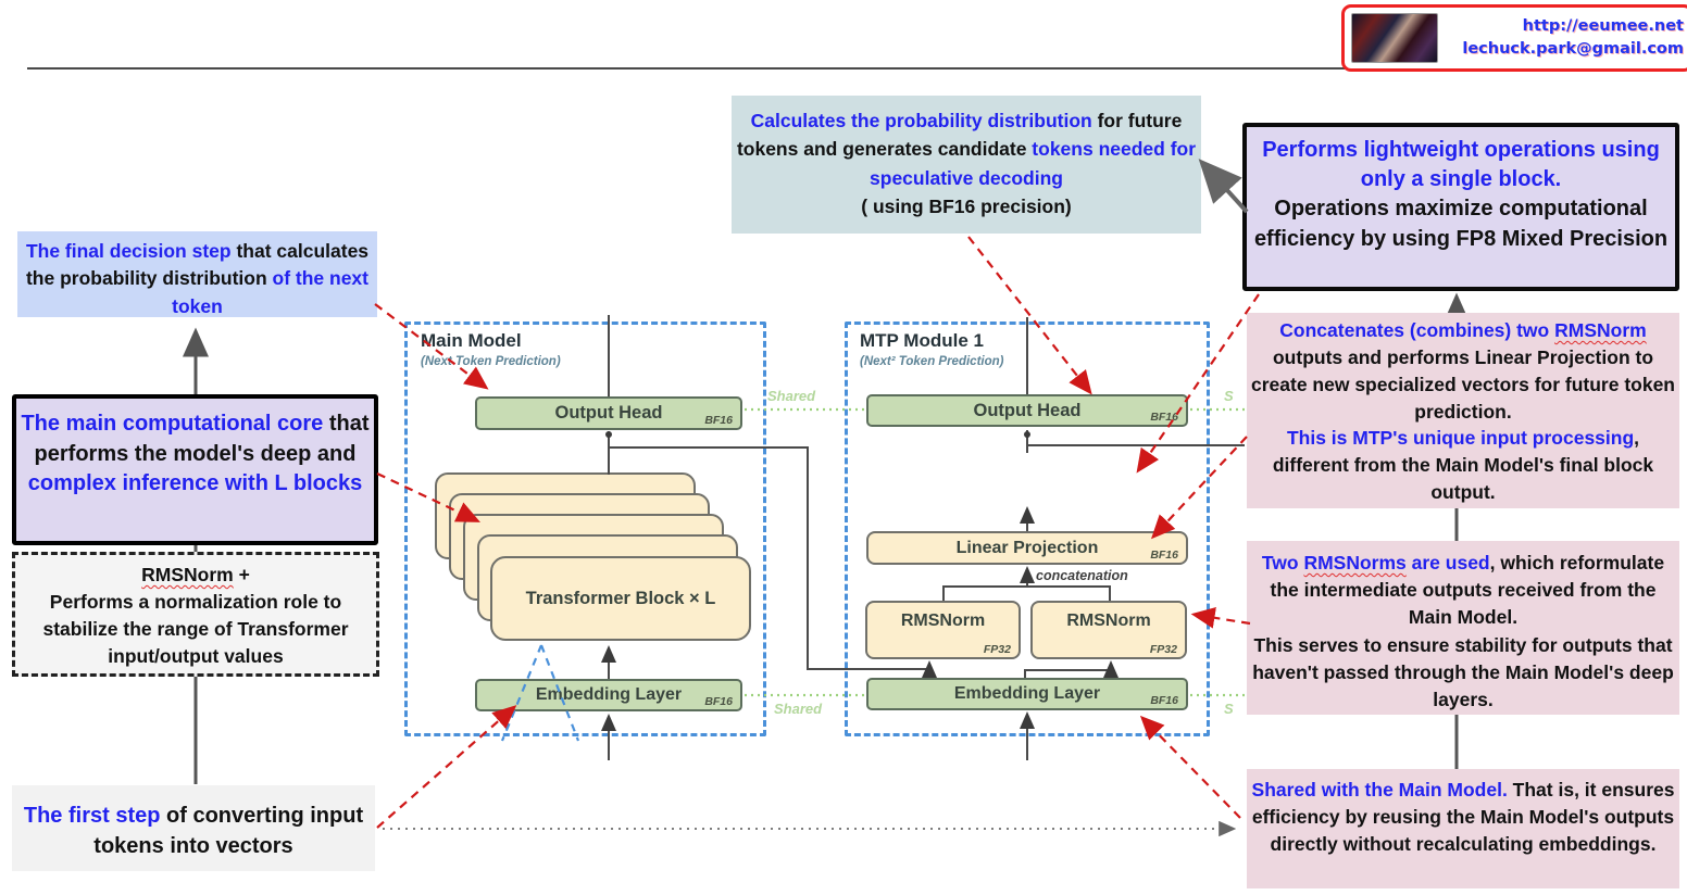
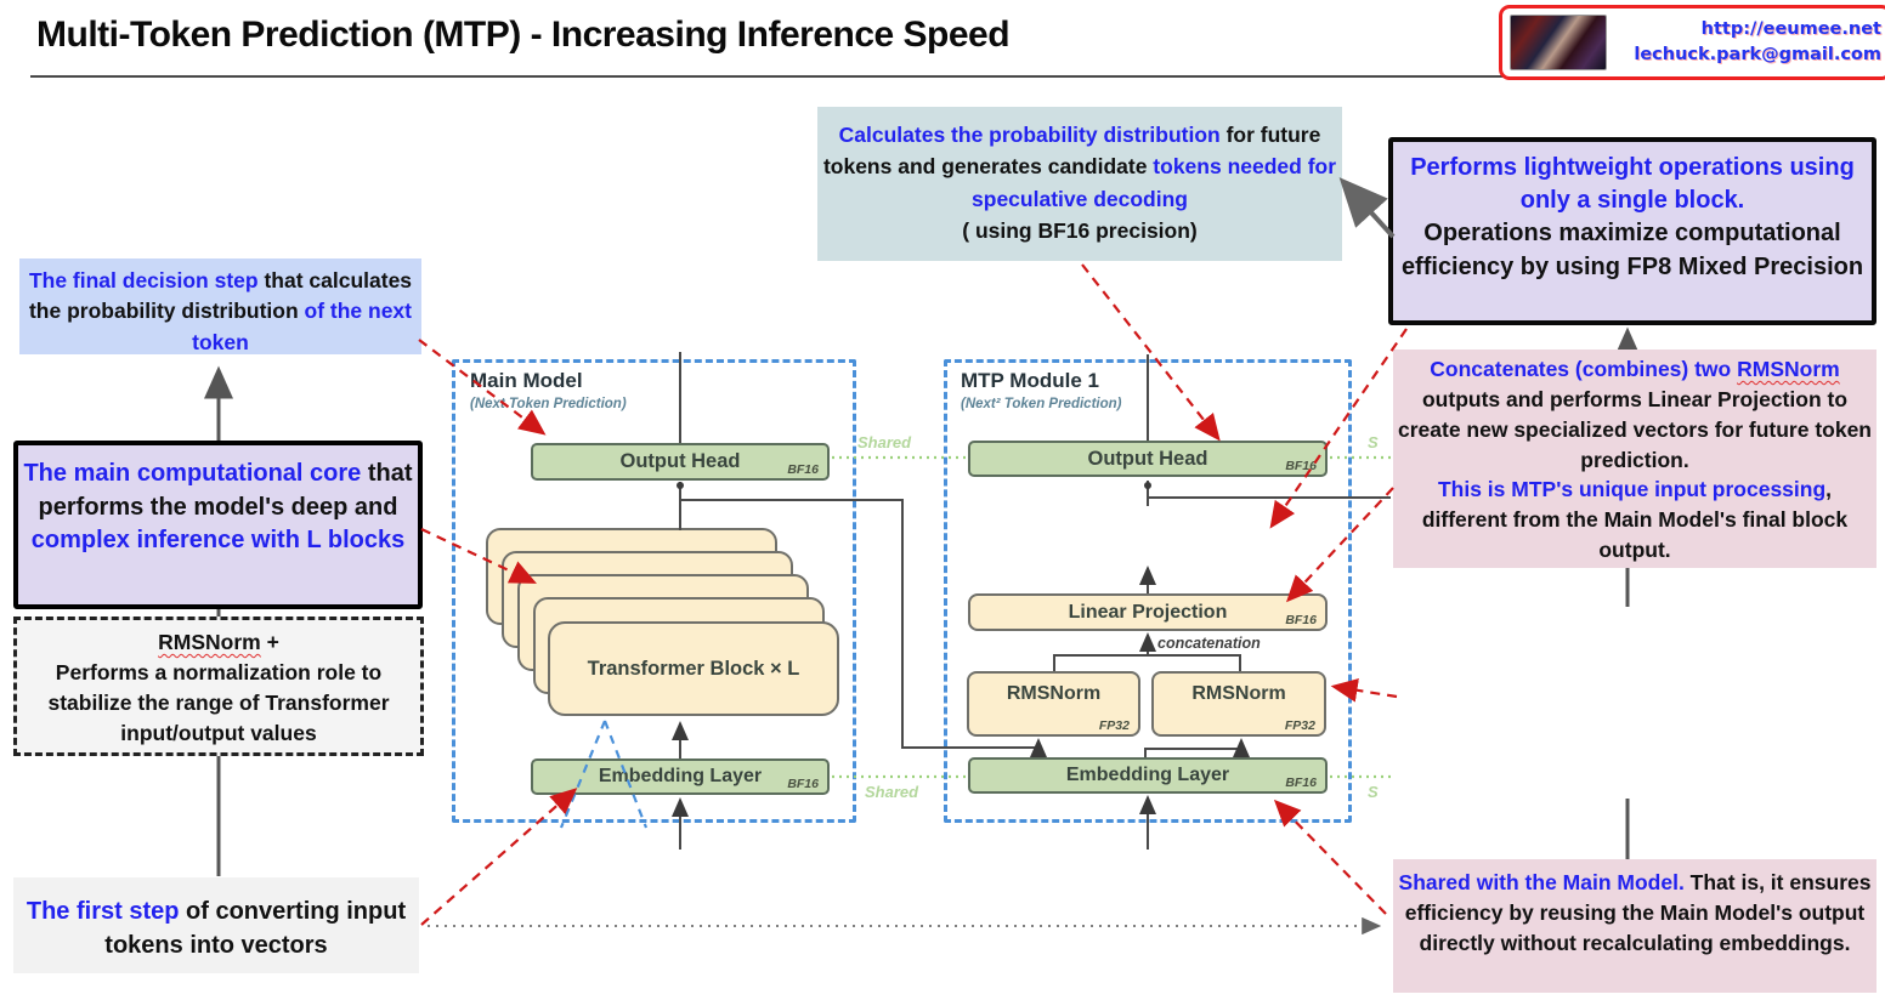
+ Multi-Token Prediction (MTP) - Increasing Inference Speed
  http://eeumee.net
  lechuck.park@gmail.com
  The final decision step that calculates the probability distribution of the next token
  The main computational core that performs the model's deep and complex inference with L blocks
  RMSNorm +
  Performs a normalization role to stabilize the range of Transformer input/output values
  The first step of converting input tokens into vectors
  Calculates the probability distribution for future tokens and generates candidate tokens needed for speculative decoding
  ( using BF16 precision)
  Performs lightweight operations using only a single block.
  Operations maximize computational efficiency by using FP8 Mixed Precision
  Concatenates (combines) two RMSNorm outputs and performs Linear Projection to create new specialized vectors for future token prediction.
  This is MTP's unique input processing, different from the Main Model's final block output.
- Two RMSNorms are used, which reformulate the intermediate outputs received from the Main Model.
- This serves to ensure stability for outputs that haven't passed through the Main Model's deep layers.
- Shared with the Main Model. That is, it ensures efficiency by reusing the Main Model's outputs directly without recalculating embeddings.
+ Shared with the Main Model. That is, it ensures efficiency by reusing the Main Model's output directly without recalculating embeddings.
  Main Model
  (Nex Token Prediction)
  Output Head
  BF16
  Transformer Block × L
  Embedding Layer
  BF16
  MTP Module 1
  (Next² Token Prediction)
  Output Head
  BF16
  Linear Projection
  BF16
  concatenation
  RMSNorm
  FP32
  RMSNorm
  FP32
  Embedding Layer
  BF16
  Shared
  Shared
  S
  S
